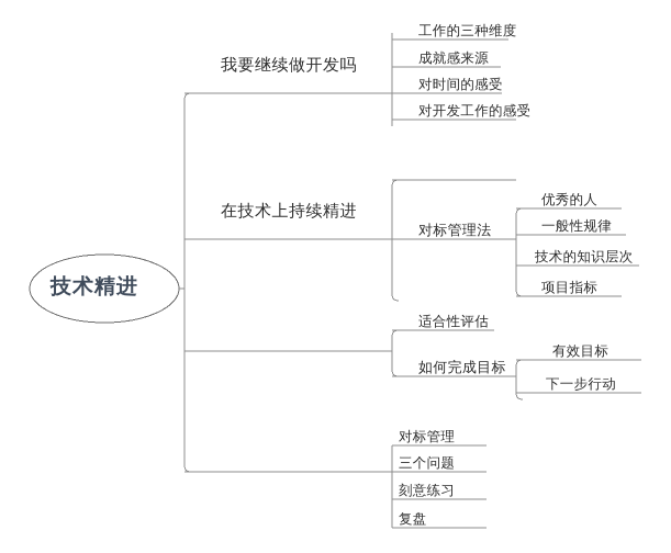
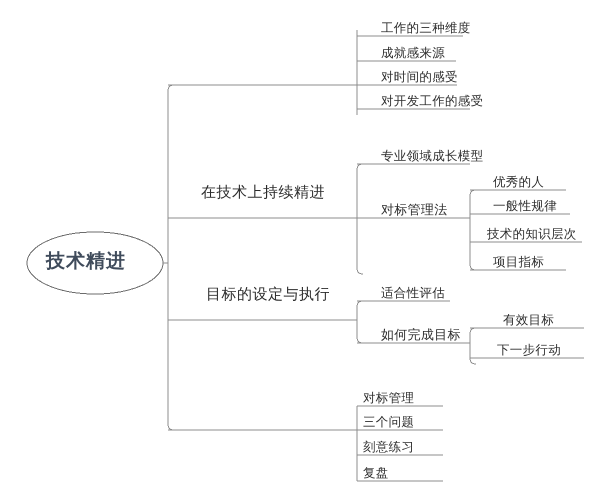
  技术精进
- 我要继续做开发吗
  工作的三种维度
  成就感来源
  对时间的感受
  对开发工作的感受
  在技术上持续精进
+ 专业领域成长模型
  对标管理法
  优秀的人
  一般性规律
  技术的知识层次
  项目指标
+ 目标的设定与执行
  适合性评估
  如何完成目标
  有效目标
  下一步行动
  对标管理
  三个问题
  刻意练习
  复盘
